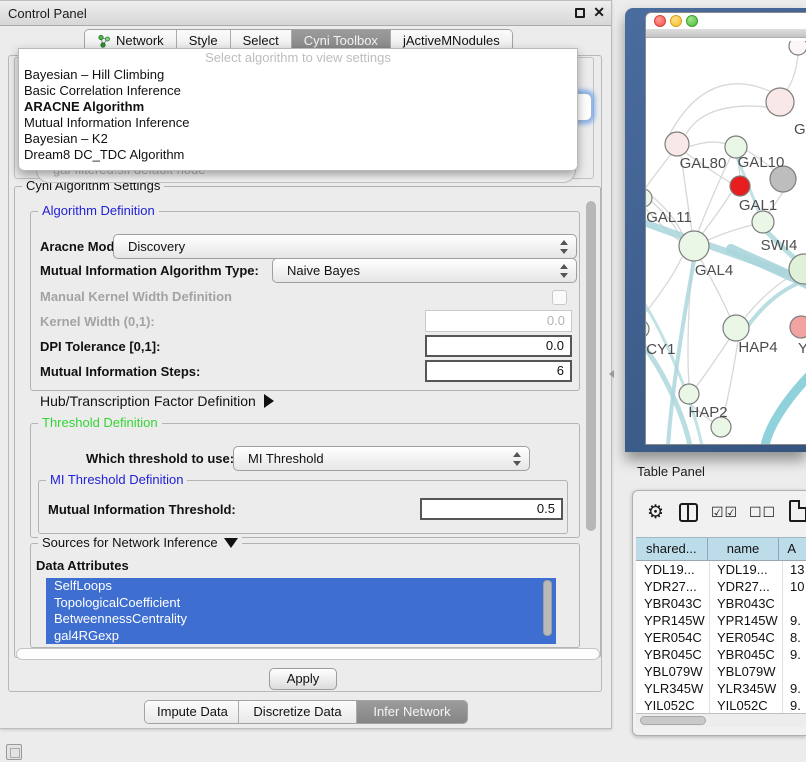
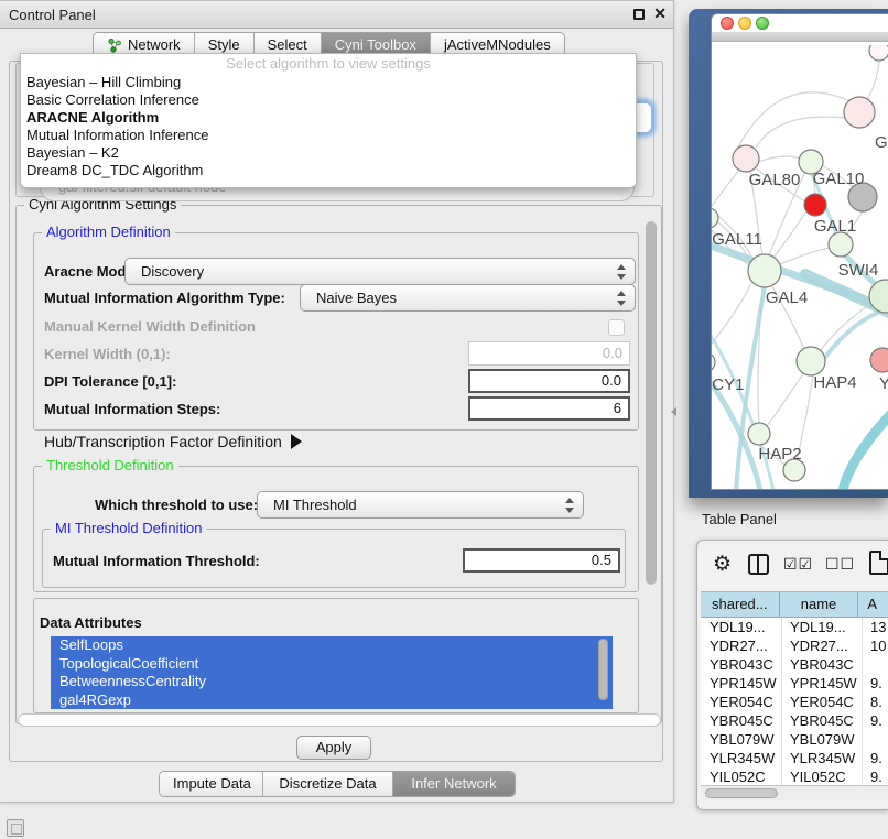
  Control Panel
  ✕
  Network
  Style
  Select
  Cyni Toolbox
  jActiveMNodules
  Select algorithm to view settings
  Bayesian – Hill Climbing
  Basic Correlation Inference
  ARACNE Algorithm
  Mutual Information Inference
  Bayesian – K2
  Dream8 DC_TDC Algorithm
  Cyni Algorithm Settings
  Algorithm Definition
  Aracne Mod
  Discovery
  Mutual Information Algorithm Type:
  Naive Bayes
  Manual Kernel Width Definition
  Kernel Width (0,1):
  0.0
  DPI Tolerance [0,1]:
  0.0
  Mutual Information Steps:
  6
  Hub/Transcription Factor Definition
  Threshold Definition
  Which threshold to use:
  MI Threshold
  MI Threshold Definition
  Mutual Information Threshold:
  0.5
- Sources for Network Inference
  Data Attributes
  SelfLoops
  TopologicalCoefficient
  BetweennessCentrality
  gal4RGexp
  Apply
  Impute Data
  Discretize Data
  Infer Network
  GAL80
  GAL10
  GAL11
  GAL1
  SWI4
  GAL4
  CY1
  HAP4
  HAP2
  Y
  Table Panel
  ⚙
  ☑☑
  ☐☐
  shared...
  name
  A
  YDL19...
  YDL19...
  13
  YDR27...
  YDR27...
  10
  YBR043C
  YBR043C
  YPR145W
  YPR145W
  9.
  YER054C
  YER054C
  8.
  YBR045C
  YBR045C
  9.
  YBL079W
  YBL079W
  YLR345W
  YLR345W
  9.
  YIL052C
  YIL052C
  9.
